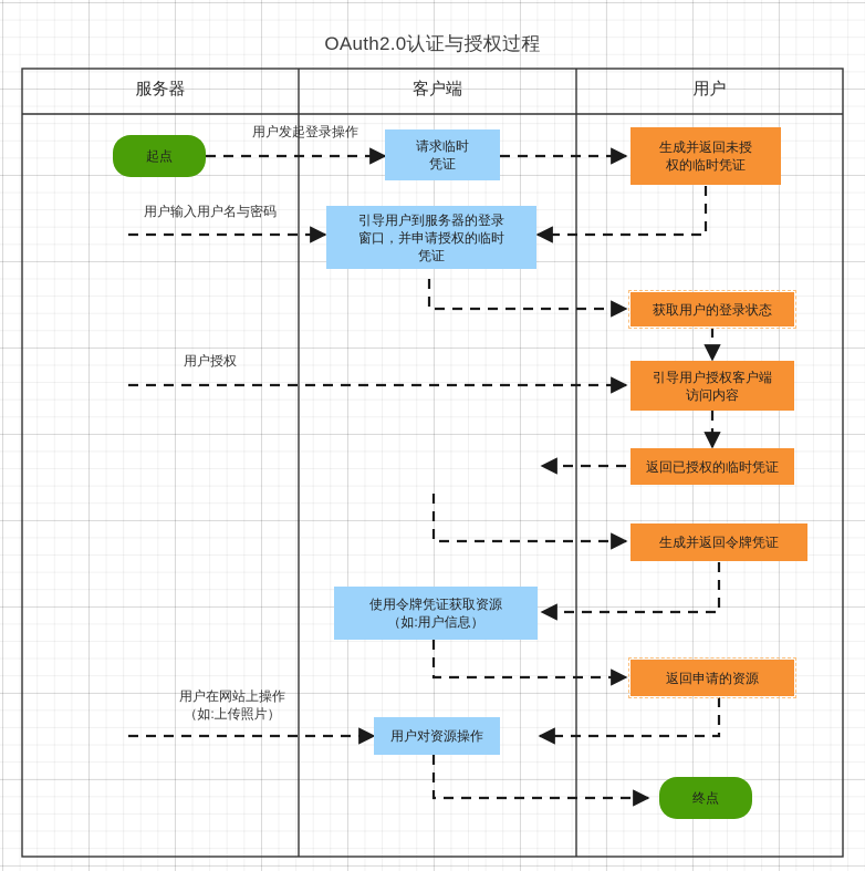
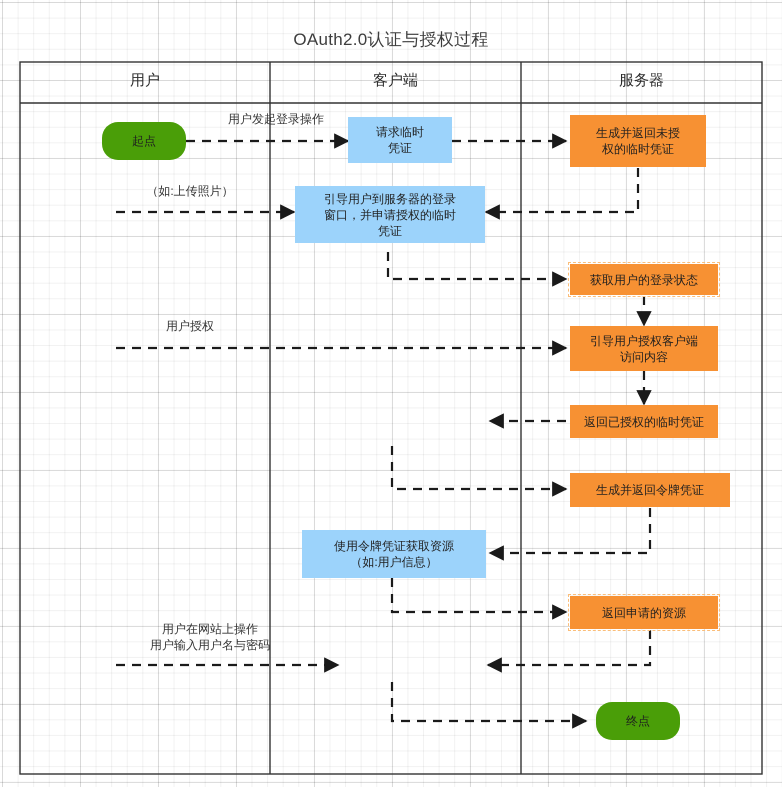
  OAuth2.0认证与授权过程
- 服务器
+ 用户
  客户端
- 用户
+ 服务器
  起点
  请求临时
  凭证
  生成并返回未授
  权的临时凭证
  引导用户到服务器的登录
  窗口，并申请授权的临时
  凭证
  获取用户的登录状态
  引导用户授权客户端
  访问内容
  返回已授权的临时凭证
  生成并返回令牌凭证
  使用令牌凭证获取资源
  （如:用户信息）
  返回申请的资源
- 用户对资源操作
  终点
  用户发起登录操作
- 用户输入用户名与密码
+ （如:上传照片）
  用户授权
  用户在网站上操作
- （如:上传照片）
+ 用户输入用户名与密码
